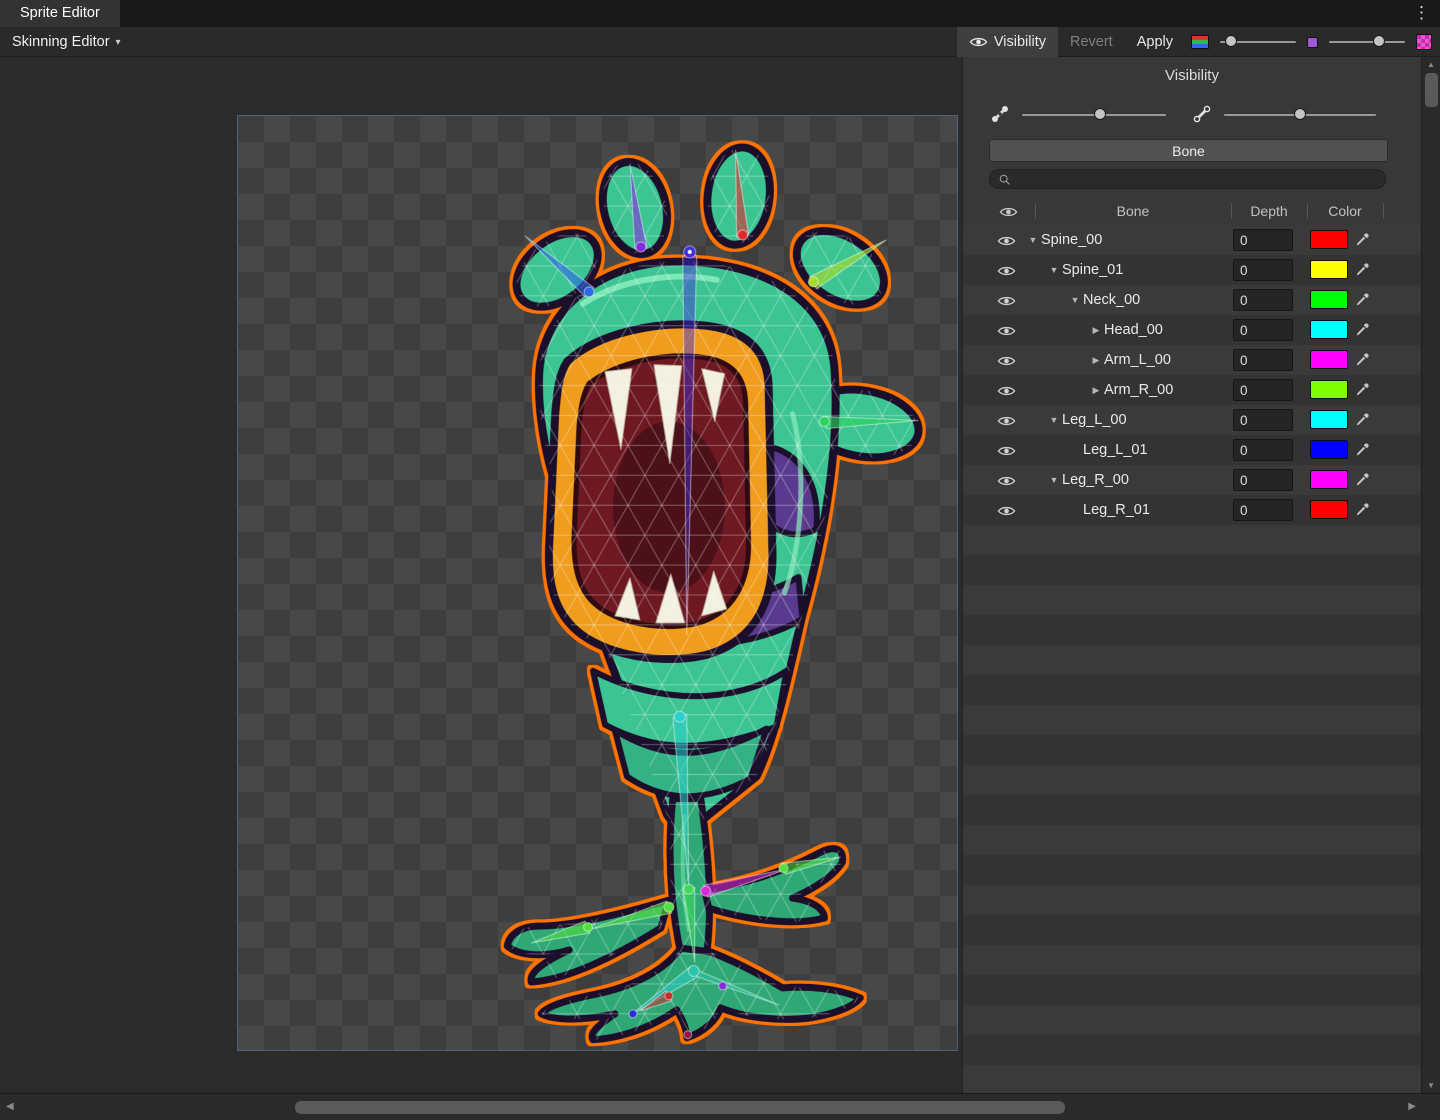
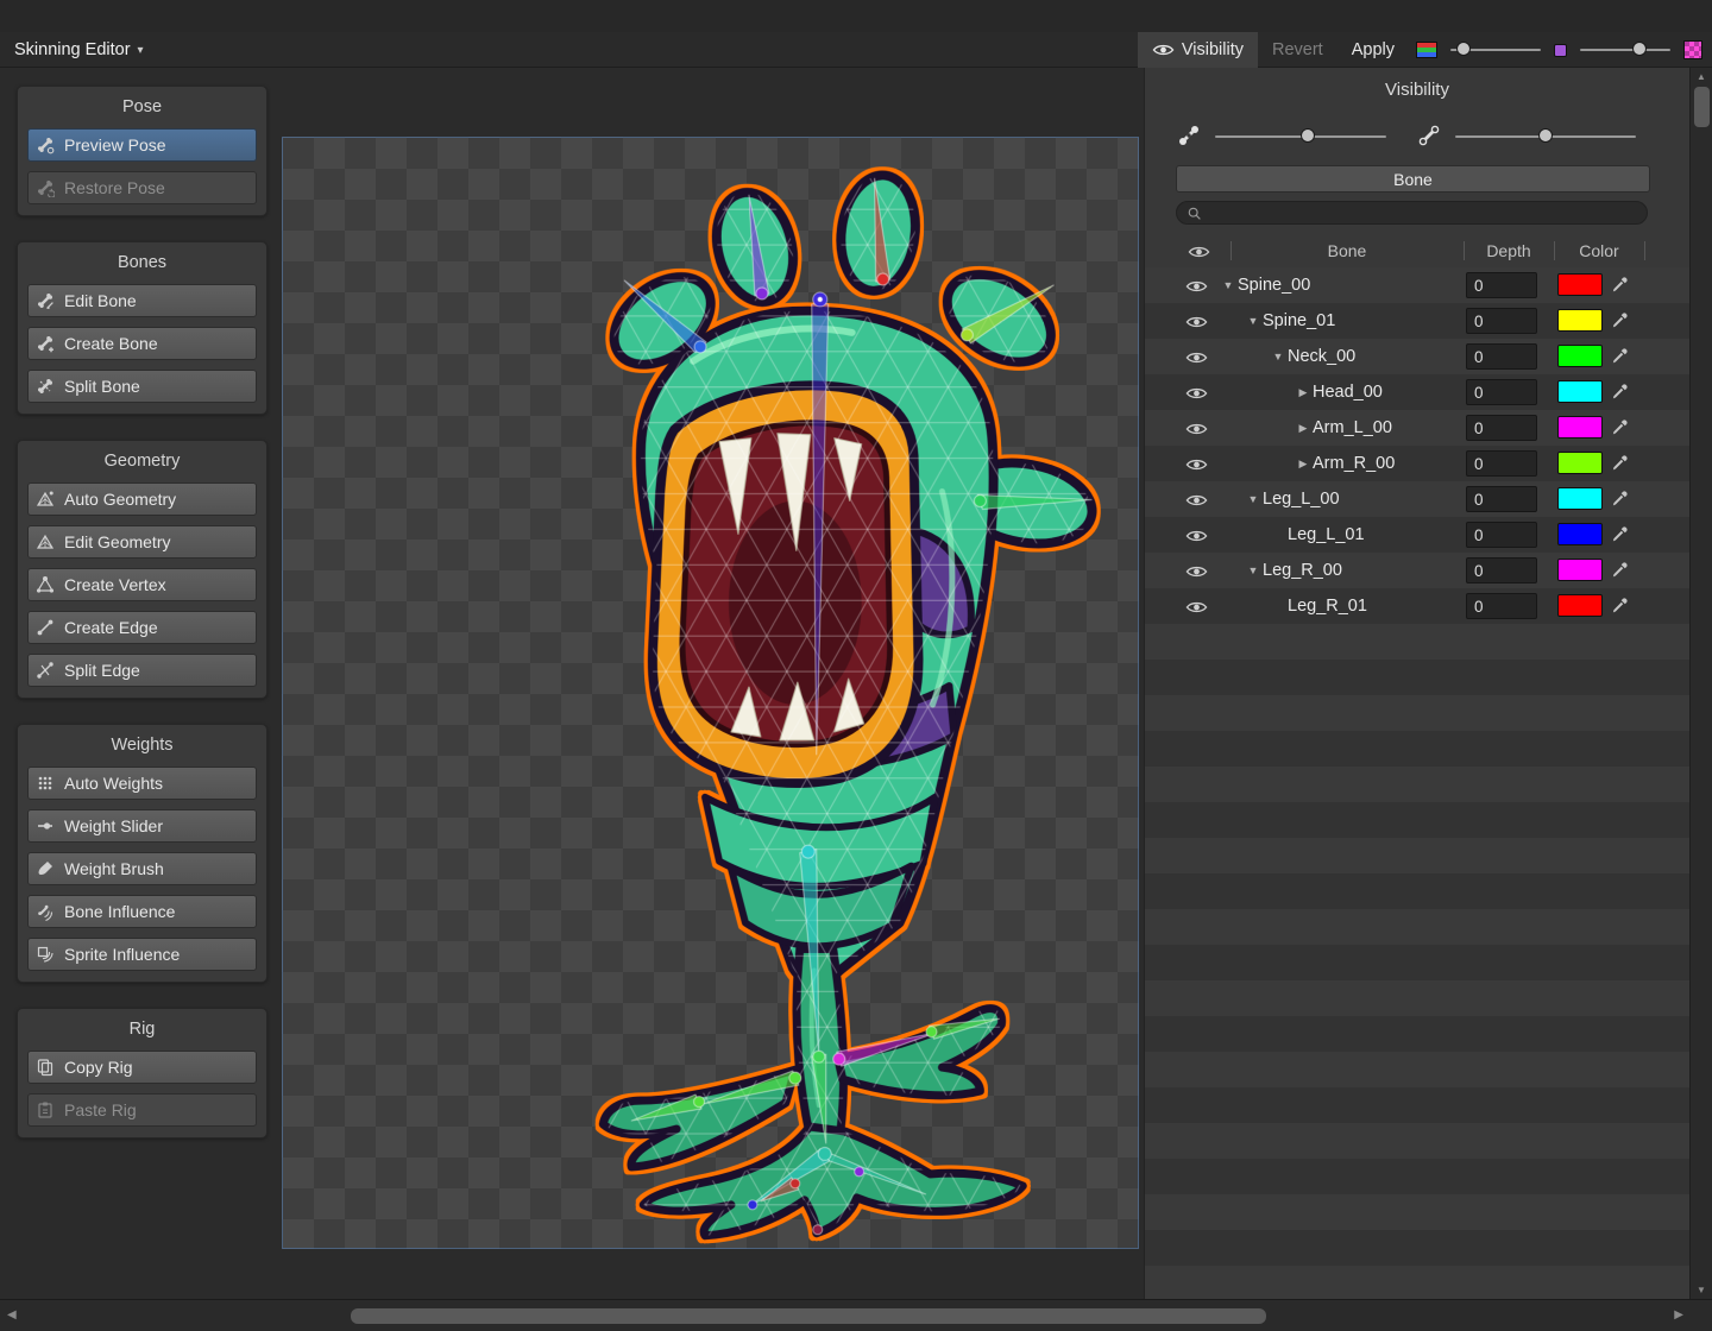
- Sprite Editor
- ⋮
  Skinning Editor
  ▾
  Visibility
  Revert
  Apply
+ Pose
+ Preview Pose
+ Restore Pose
+ Bones
+ Edit Bone
+ Create Bone
+ Split Bone
+ Geometry
+ Auto Geometry
+ Edit Geometry
+ Create Vertex
+ Create Edge
+ Split Edge
+ Weights
+ Auto Weights
+ Weight Slider
+ Weight Brush
+ Bone Influence
+ Sprite Influence
+ Rig
+ Copy Rig
+ Paste Rig
  Visibility
  Bone
  Bone
  Depth
  Color
  ▼
  Spine_00
  0
  ▼
  Spine_01
  0
  ▼
  Neck_00
  0
  ▶
  Head_00
  0
  ▶
  Arm_L_00
  0
  ▶
  Arm_R_00
  0
  ▼
  Leg_L_00
  0
  Leg_L_01
  0
  ▼
  Leg_R_00
  0
  Leg_R_01
  0
  ▲
  ▼
  ◀
  ▶
